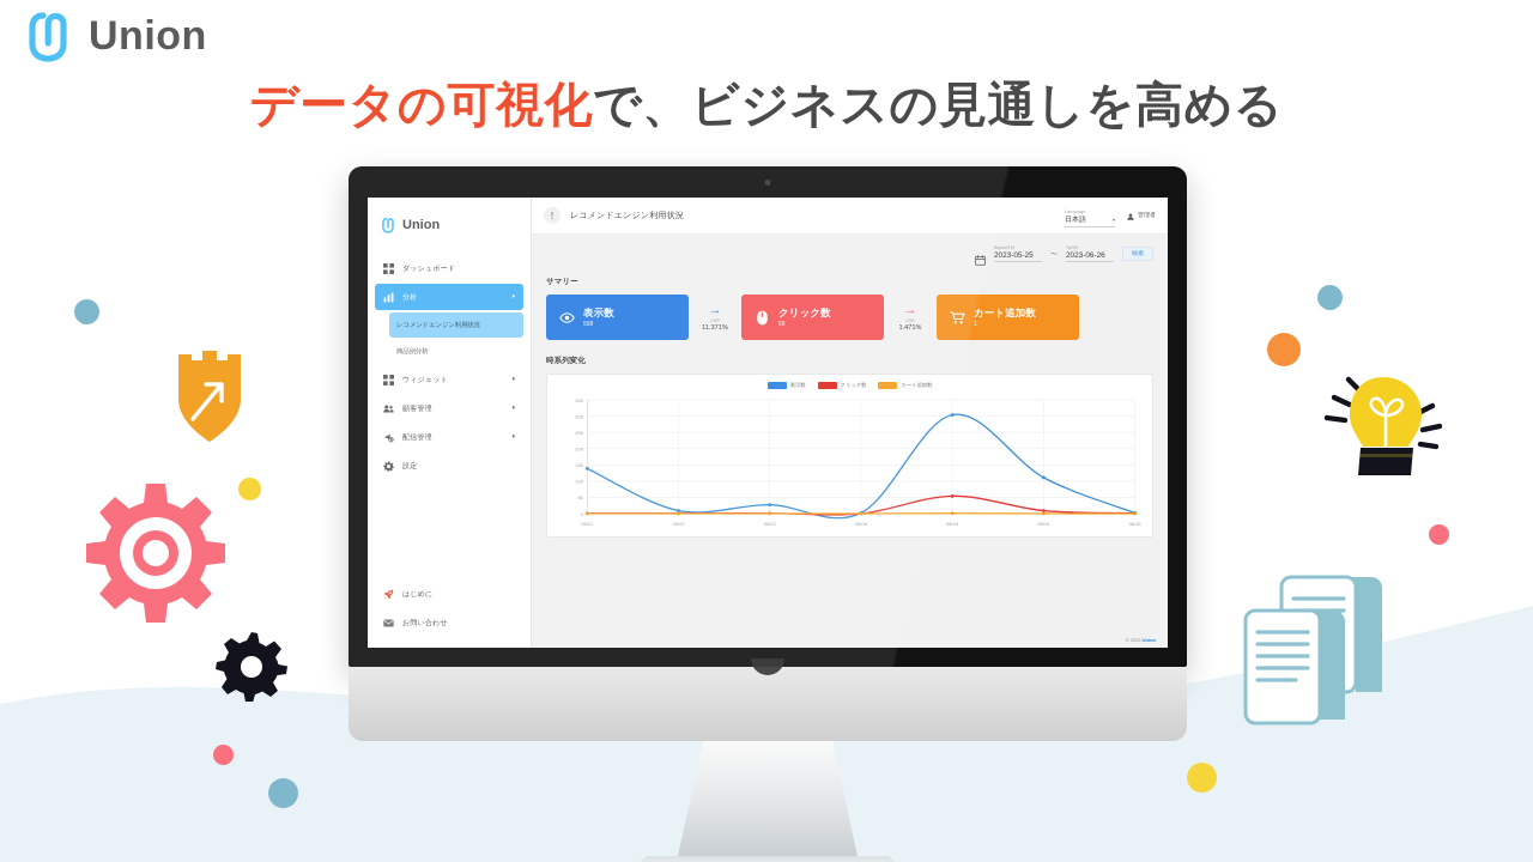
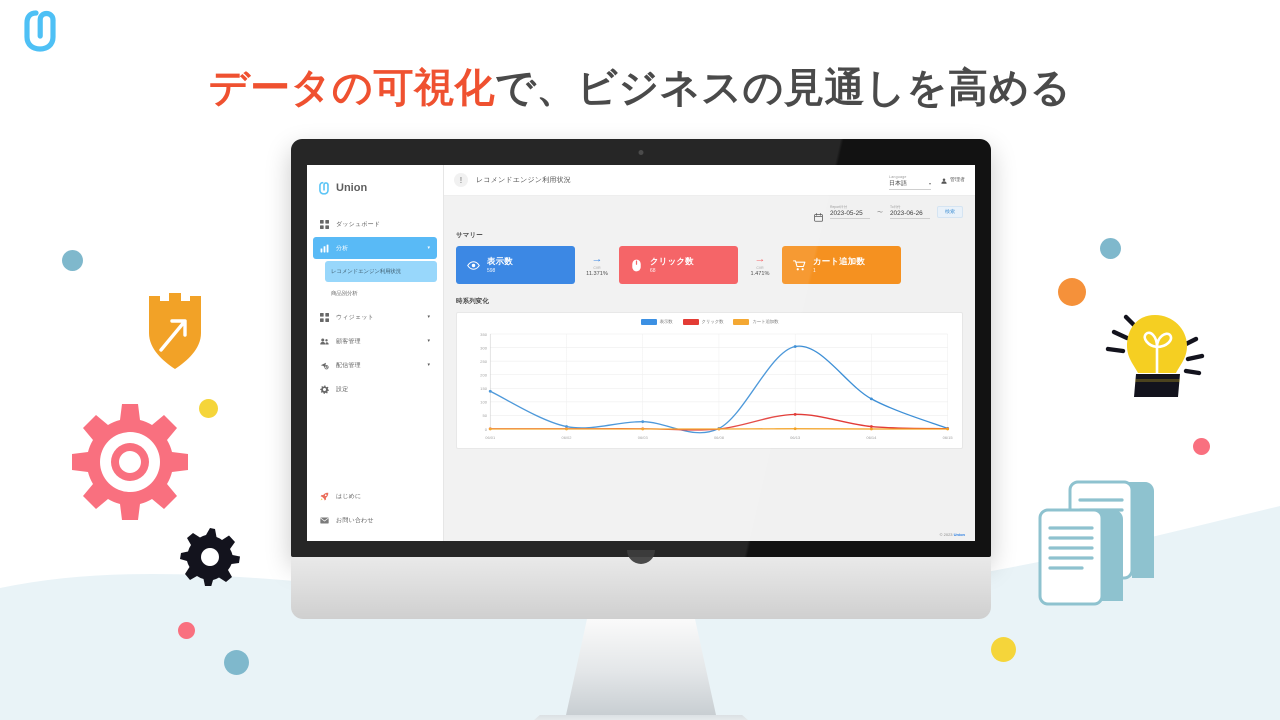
- Union
  データの可視化で、ビジネスの見通しを高める
